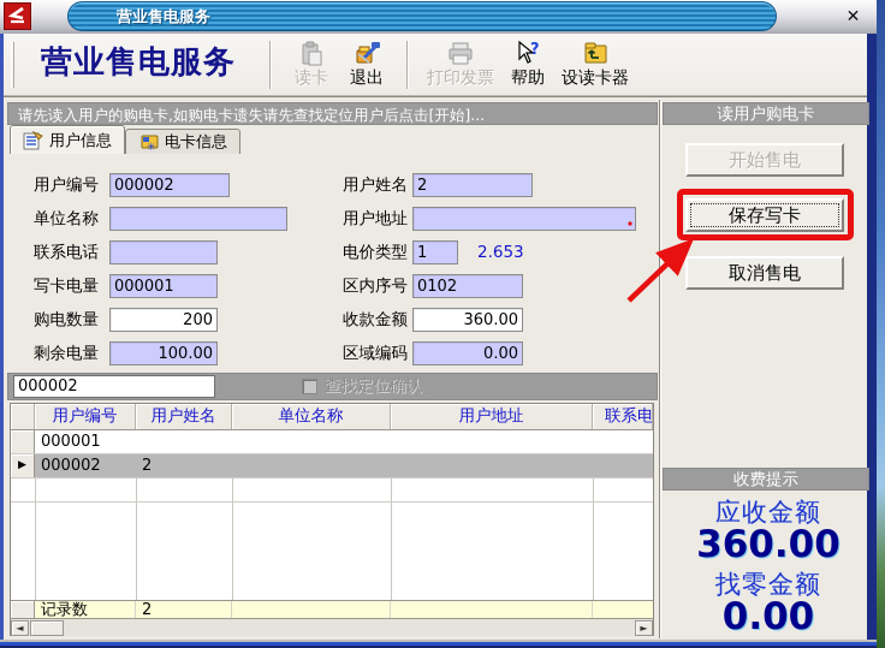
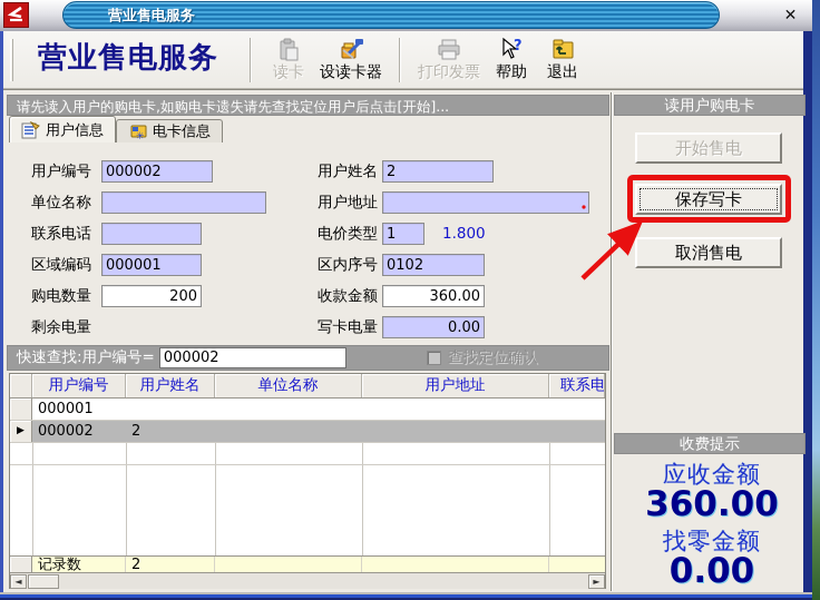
  营业售电服务
  ✕
  营业售电服务
  读卡
- 退出
+ 设读卡器
  打印发票
  ?
  帮助
- 设读卡器
+ 退出
  请先读入用户的购电卡,如购电卡遗失请先查找定位用户后点击[开始]...
  用户信息
  ✳
  电卡信息
  用户编号
  000002
  单位名称
  联系电话
- 写卡电量
+ 区域编码
  000001
  购电数量
  200
  剩余电量
- 100.00
  用户姓名
  2
  用户地址
  电价类型
  1
- 2.653
+ 1.800
  区内序号
  0102
  收款金额
  360.00
- 区域编码
+ 写卡电量
  0.00
+ 快速查找:用户编号=
  000002
  查找定位确认
  用户编号
  用户姓名
  单位名称
  用户地址
  联系电
  000001
  ▶
  000002
  2
  记录数
  2
  ◄
  ►
  读用户购电卡
  开始售电
  保存写卡
  取消售电
  收费提示
  应收金额
  360.00
  找零金额
  0.00
